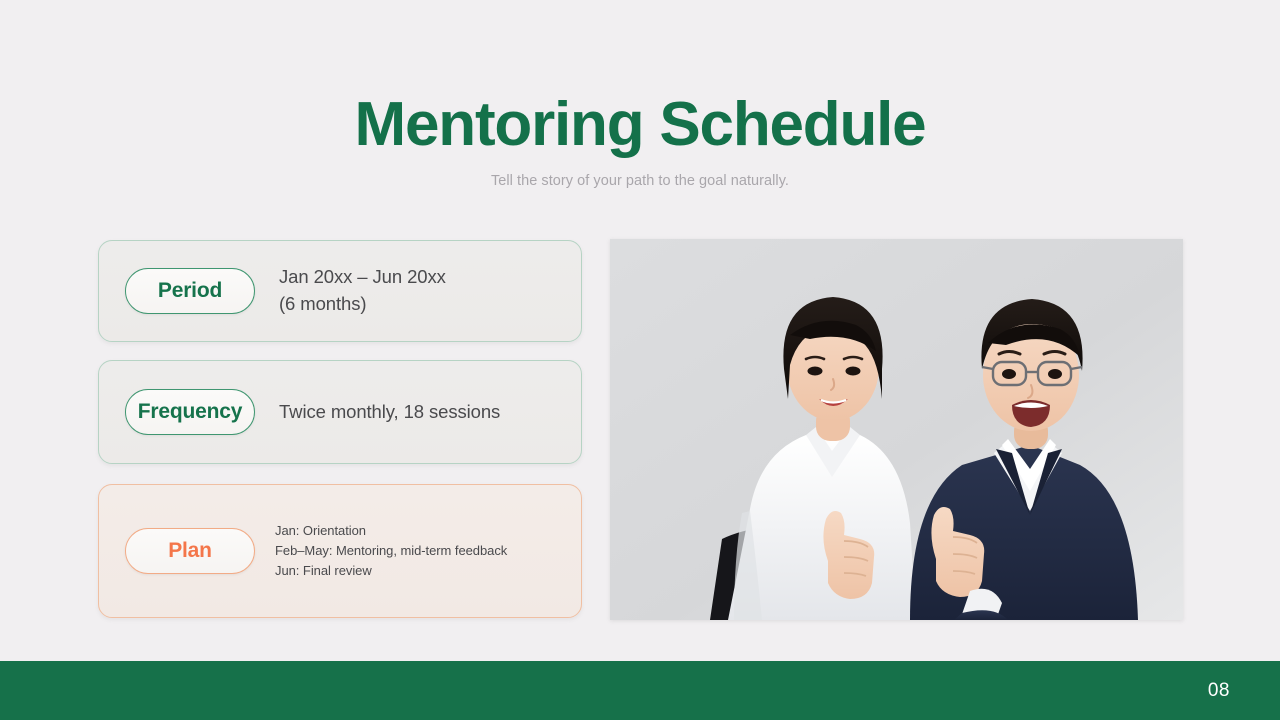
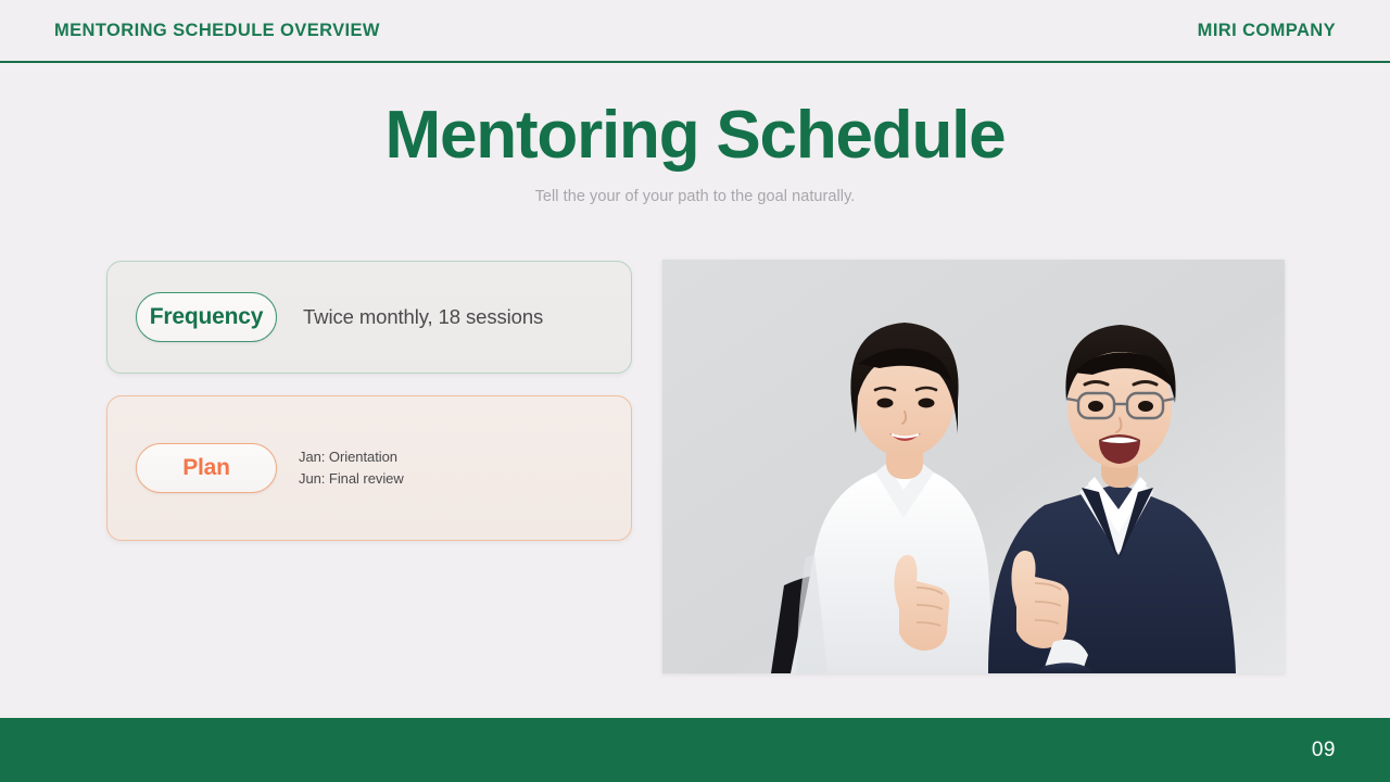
+ MENTORING SCHEDULE OVERVIEW
+ MIRI COMPANY
  Mentoring Schedule
- Tell the story of your path to the goal naturally.
+ Tell the your of your path to the goal naturally.
- Period
- Jan 20xx – Jun 20xx
- (6 months)
  Frequency
  Twice monthly, 18 sessions
  Plan
  Jan: Orientation
- Feb–May: Mentoring, mid-term feedback
  Jun: Final review
- 08
+ 09
